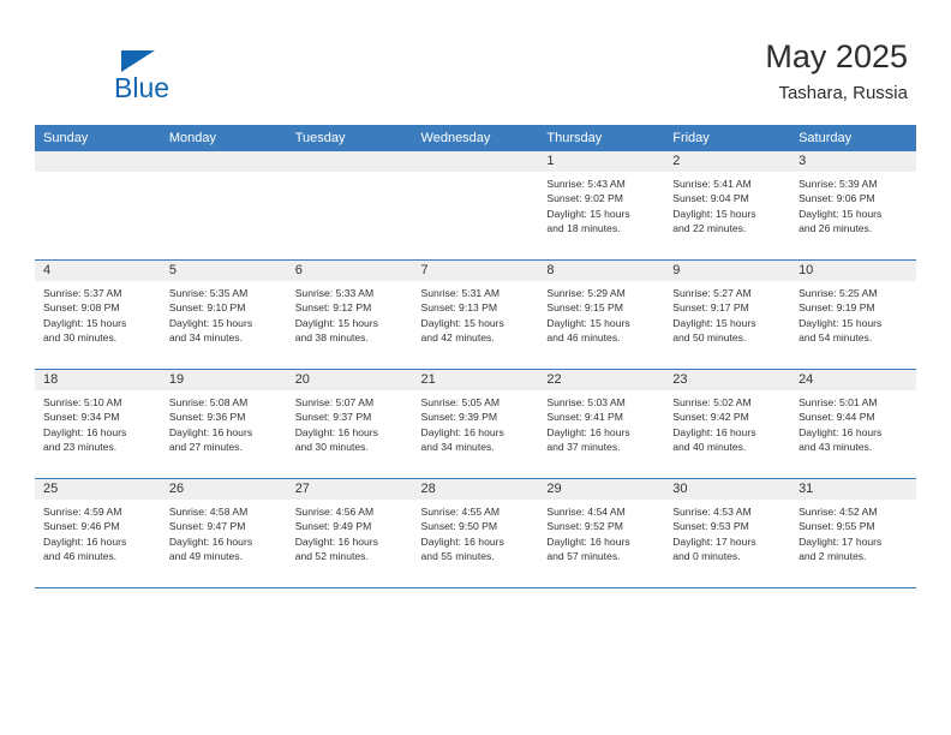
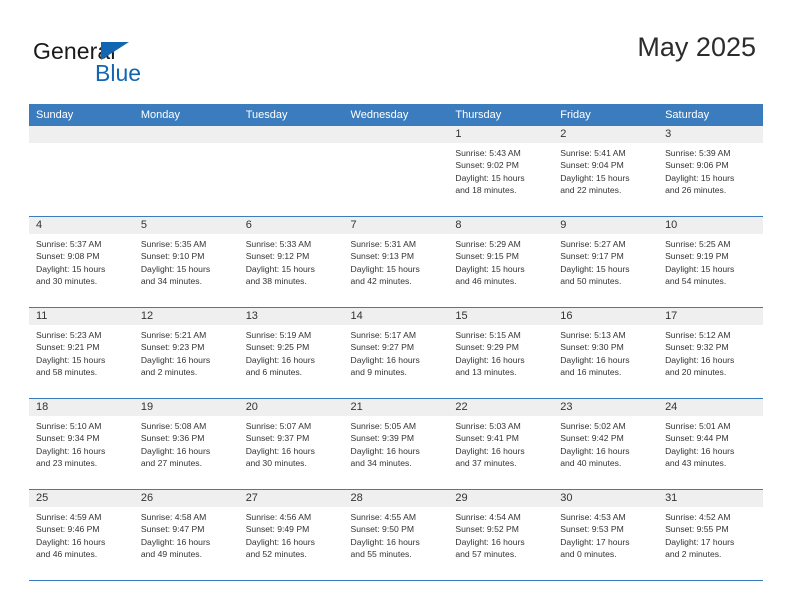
+ General
  Blue
  May 2025
- Tashara, Russia
  Sunday	Monday	Tuesday	Wednesday	Thursday	Friday	Saturday
  				1Sunrise: 5:43 AMSunset: 9:02 PMDaylight: 15 hoursand 18 minutes.	2Sunrise: 5:41 AMSunset: 9:04 PMDaylight: 15 hoursand 22 minutes.	3Sunrise: 5:39 AMSunset: 9:06 PMDaylight: 15 hoursand 26 minutes.
  4Sunrise: 5:37 AMSunset: 9:08 PMDaylight: 15 hoursand 30 minutes.	5Sunrise: 5:35 AMSunset: 9:10 PMDaylight: 15 hoursand 34 minutes.	6Sunrise: 5:33 AMSunset: 9:12 PMDaylight: 15 hoursand 38 minutes.	7Sunrise: 5:31 AMSunset: 9:13 PMDaylight: 15 hoursand 42 minutes.	8Sunrise: 5:29 AMSunset: 9:15 PMDaylight: 15 hoursand 46 minutes.	9Sunrise: 5:27 AMSunset: 9:17 PMDaylight: 15 hoursand 50 minutes.	10Sunrise: 5:25 AMSunset: 9:19 PMDaylight: 15 hoursand 54 minutes.
+ 11Sunrise: 5:23 AMSunset: 9:21 PMDaylight: 15 hoursand 58 minutes.	12Sunrise: 5:21 AMSunset: 9:23 PMDaylight: 16 hoursand 2 minutes.	13Sunrise: 5:19 AMSunset: 9:25 PMDaylight: 16 hoursand 6 minutes.	14Sunrise: 5:17 AMSunset: 9:27 PMDaylight: 16 hoursand 9 minutes.	15Sunrise: 5:15 AMSunset: 9:29 PMDaylight: 16 hoursand 13 minutes.	16Sunrise: 5:13 AMSunset: 9:30 PMDaylight: 16 hoursand 16 minutes.	17Sunrise: 5:12 AMSunset: 9:32 PMDaylight: 16 hoursand 20 minutes.
  18Sunrise: 5:10 AMSunset: 9:34 PMDaylight: 16 hoursand 23 minutes.	19Sunrise: 5:08 AMSunset: 9:36 PMDaylight: 16 hoursand 27 minutes.	20Sunrise: 5:07 AMSunset: 9:37 PMDaylight: 16 hoursand 30 minutes.	21Sunrise: 5:05 AMSunset: 9:39 PMDaylight: 16 hoursand 34 minutes.	22Sunrise: 5:03 AMSunset: 9:41 PMDaylight: 16 hoursand 37 minutes.	23Sunrise: 5:02 AMSunset: 9:42 PMDaylight: 16 hoursand 40 minutes.	24Sunrise: 5:01 AMSunset: 9:44 PMDaylight: 16 hoursand 43 minutes.
  25Sunrise: 4:59 AMSunset: 9:46 PMDaylight: 16 hoursand 46 minutes.	26Sunrise: 4:58 AMSunset: 9:47 PMDaylight: 16 hoursand 49 minutes.	27Sunrise: 4:56 AMSunset: 9:49 PMDaylight: 16 hoursand 52 minutes.	28Sunrise: 4:55 AMSunset: 9:50 PMDaylight: 16 hoursand 55 minutes.	29Sunrise: 4:54 AMSunset: 9:52 PMDaylight: 16 hoursand 57 minutes.	30Sunrise: 4:53 AMSunset: 9:53 PMDaylight: 17 hoursand 0 minutes.	31Sunrise: 4:52 AMSunset: 9:55 PMDaylight: 17 hoursand 2 minutes.
